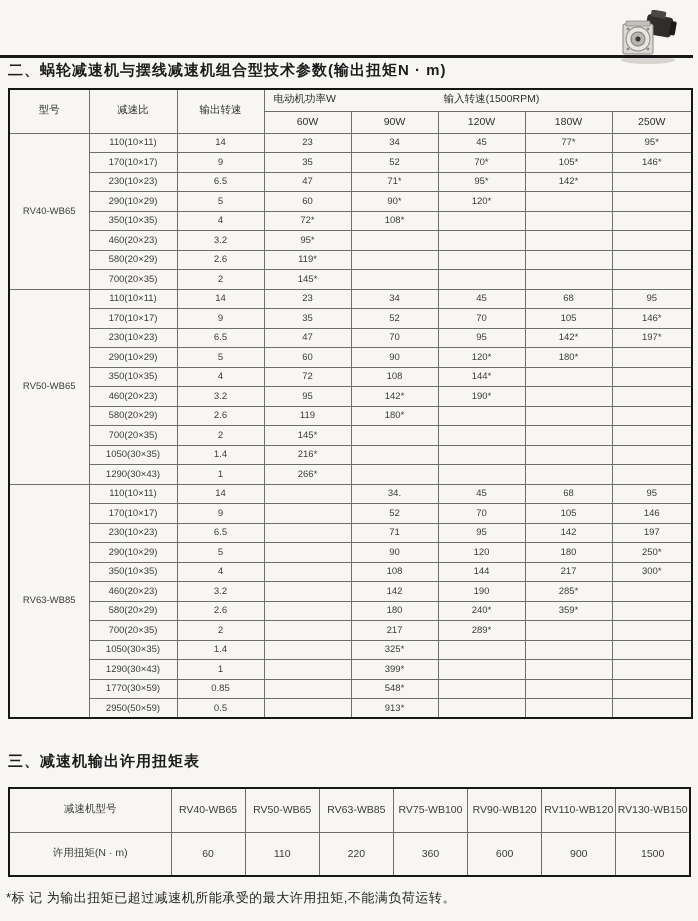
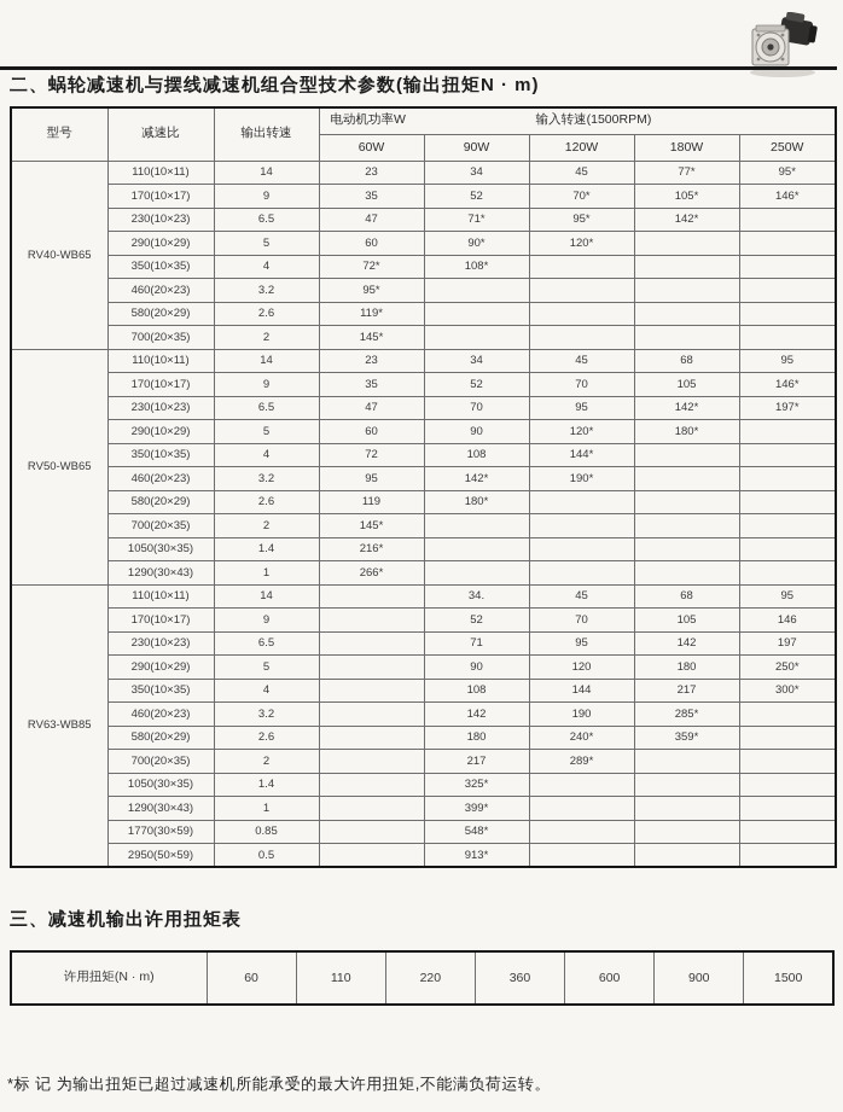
  二、蜗轮减速机与摆线减速机组合型技术参数(输出扭矩N · m)
  型号	减速比	输出转速	电动机功率W 输入转速(1500RPM)
  60W	90W	120W	180W	250W
  RV40-WB65	110(10×11)	14	23	34	45	77*	95*
  170(10×17)	9	35	52	70*	105*	146*
  230(10×23)	6.5	47	71*	95*	142*
  290(10×29)	5	60	90*	120*
  350(10×35)	4	72*	108*
  460(20×23)	3.2	95*
  580(20×29)	2.6	119*
  700(20×35)	2	145*
  RV50-WB65	110(10×11)	14	23	34	45	68	95
  170(10×17)	9	35	52	70	105	146*
  230(10×23)	6.5	47	70	95	142*	197*
  290(10×29)	5	60	90	120*	180*
  350(10×35)	4	72	108	144*
  460(20×23)	3.2	95	142*	190*
  580(20×29)	2.6	119	180*
  700(20×35)	2	145*
  1050(30×35)	1.4	216*
  1290(30×43)	1	266*
  RV63-WB85	110(10×11)	14		34.	45	68	95
  170(10×17)	9		52	70	105	146
  230(10×23)	6.5		71	95	142	197
  290(10×29)	5		90	120	180	250*
  350(10×35)	4		108	144	217	300*
  460(20×23)	3.2		142	190	285*
  580(20×29)	2.6		180	240*	359*
  700(20×35)	2		217	289*
  1050(30×35)	1.4		325*
  1290(30×43)	1		399*
  1770(30×59)	0.85		548*
  2950(50×59)	0.5		913*
  三、减速机输出许用扭矩表
- 减速机型号	RV40-WB65	RV50-WB65	RV63-WB85	RV75-WB100	RV90-WB120	RV110-WB120	RV130-WB150
  许用扭矩(N · m)	60	110	220	360	600	900	1500
  *标 记 为输出扭矩已超过减速机所能承受的最大许用扭矩,不能满负荷运转。
